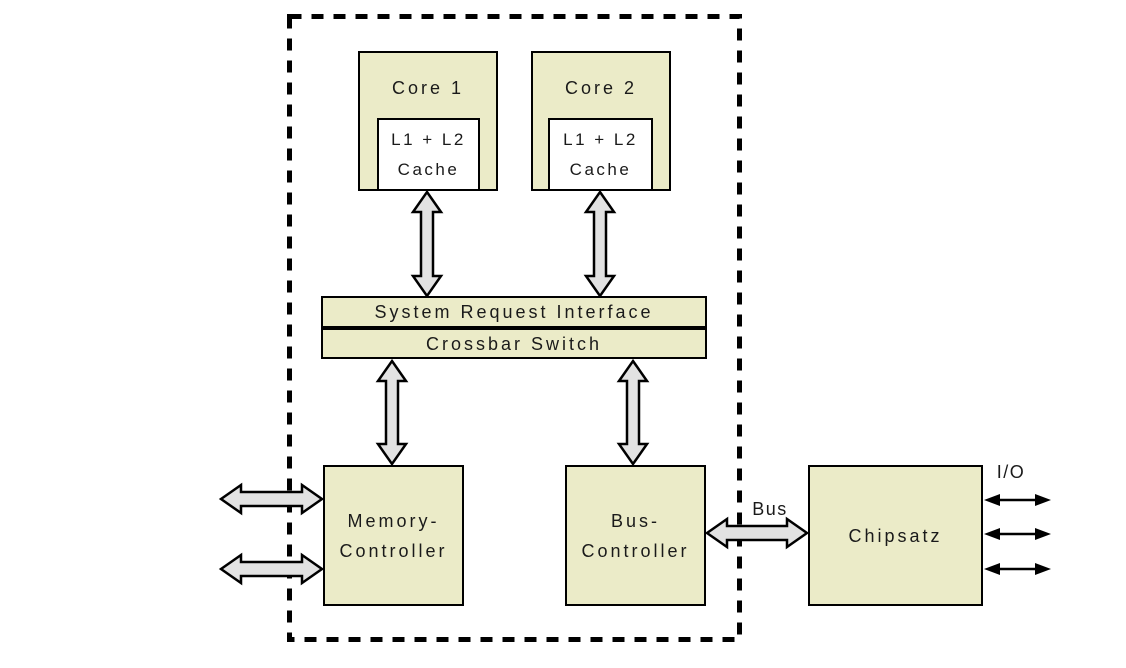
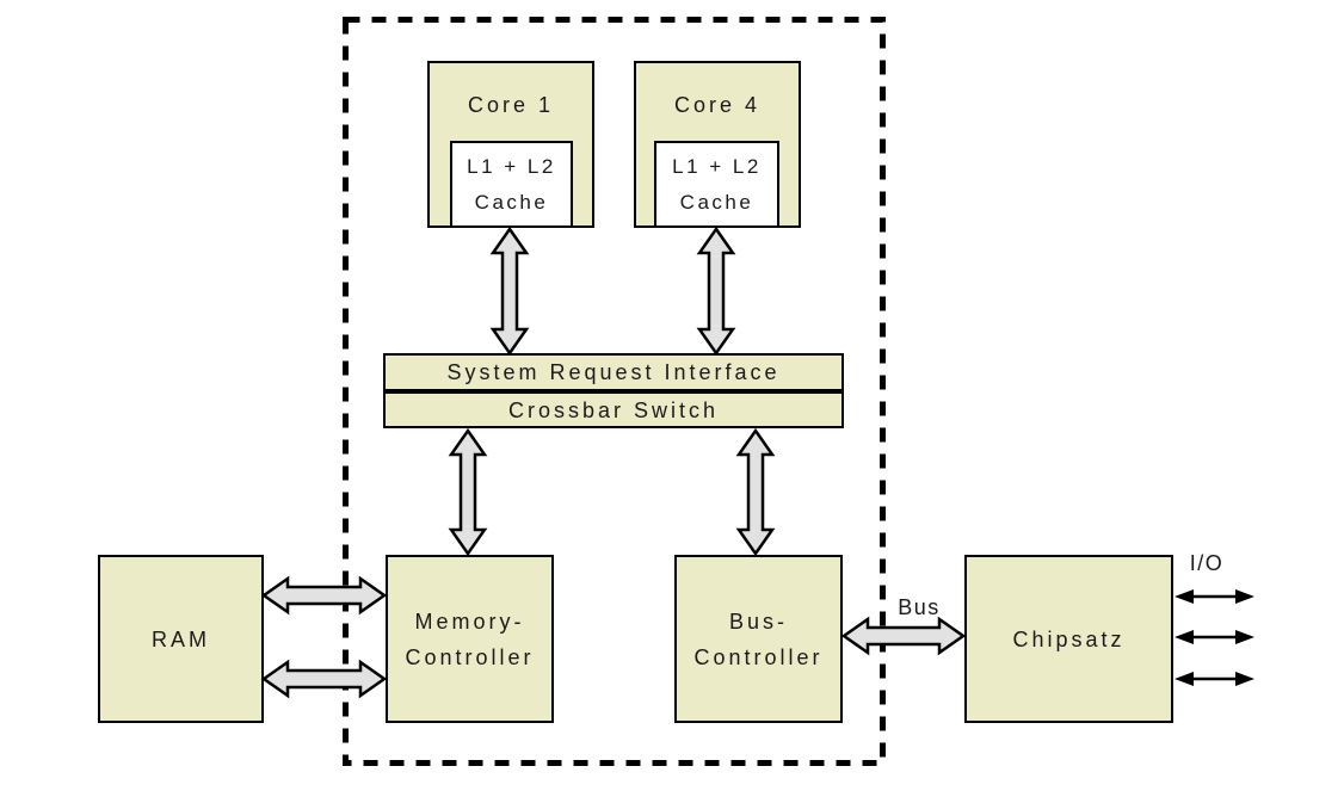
  Core 1
- Core 2
+ Core 4
  L1 + L2
  Cache
  L1 + L2
  Cache
  System Request Interface
  Crossbar Switch
+ RAM
  Memory-
  Controller
  Bus-
  Controller
  Chipsatz
  Bus
  I/O
